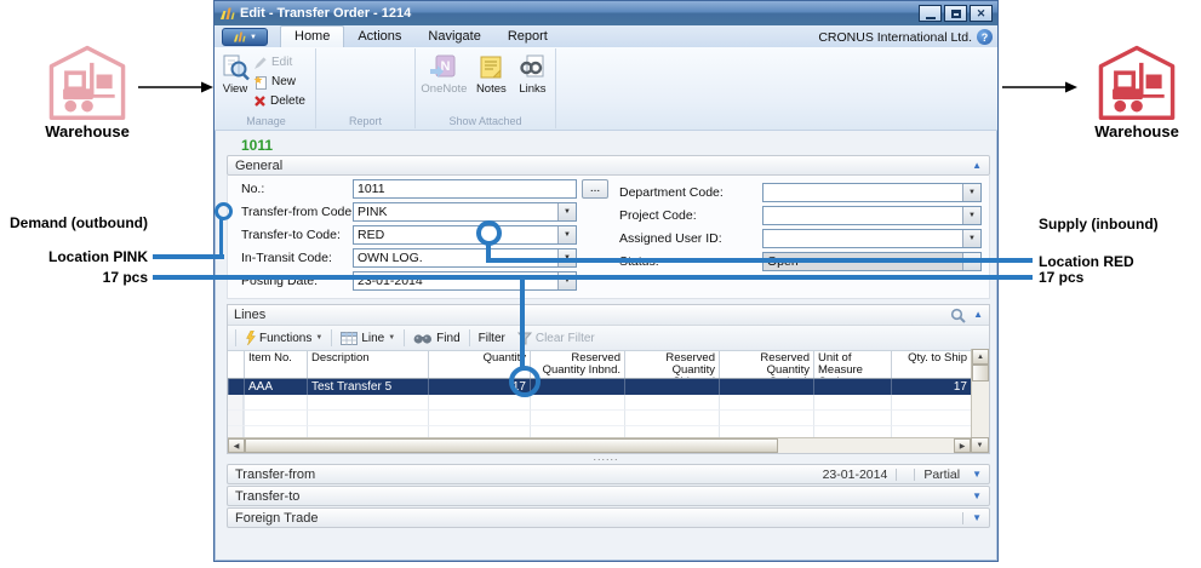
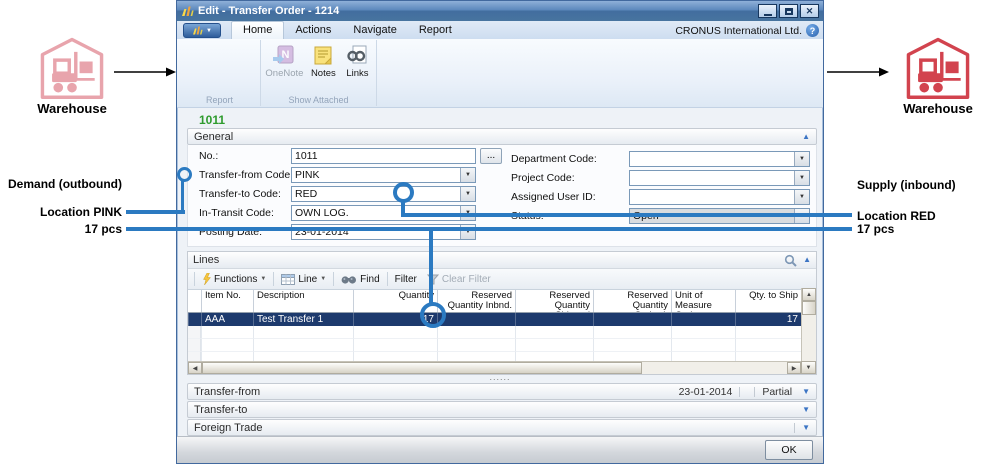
  Edit - Transfer Order - 1214
  ✕
  Home
  Actions
  Navigate
  Report
  CRONUS International Ltd.
  ?
- View
- Edit
- New
- Delete
- Manage
  Report
  N
  OneNote
  Notes
  Links
  Show Attached
  1011
  General
  ▲
  No.:
  1011
  ...
  Transfer-from Code
  PINK
  Transfer-to Code:
  RED
  In-Transit Code:
  OWN LOG.
  Posting Date:
  23-01-2014
  Department Code:
  Project Code:
  Assigned User ID:
  Lines
  ▲
  Functions
  Line
  Find
  Filter
  Clear Filter
  Item No.
  Description
  Quantit
  Reserved Quantity Inbnd.
  Unit of Measure
  Qty. to Ship
  AAA
- Test Transfer 5
+ Test Transfer 1
  17
  17
  ......
  Transfer-from
  23-01-2014
  Partial
  ▼
  Transfer-to
  ▼
  Foreign Trade
  ▼
+ OK
  Warehouse
  Warehouse
  Demand (outbound)
  Location PINK
  17 pcs
  Supply (inbound)
  Location RED
  17 pcs
